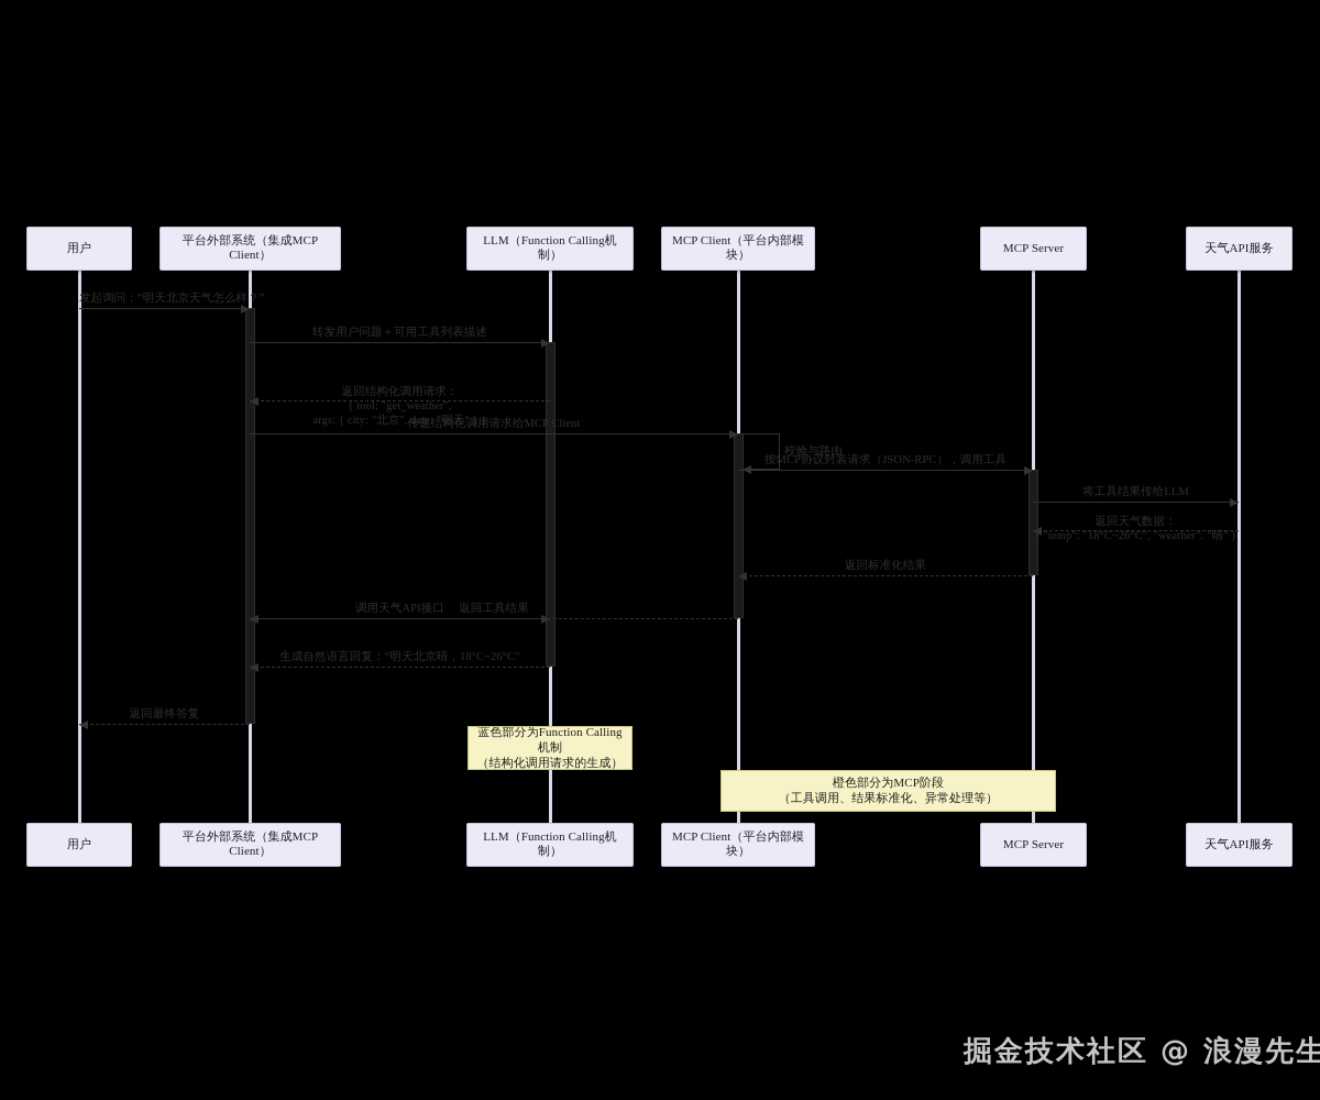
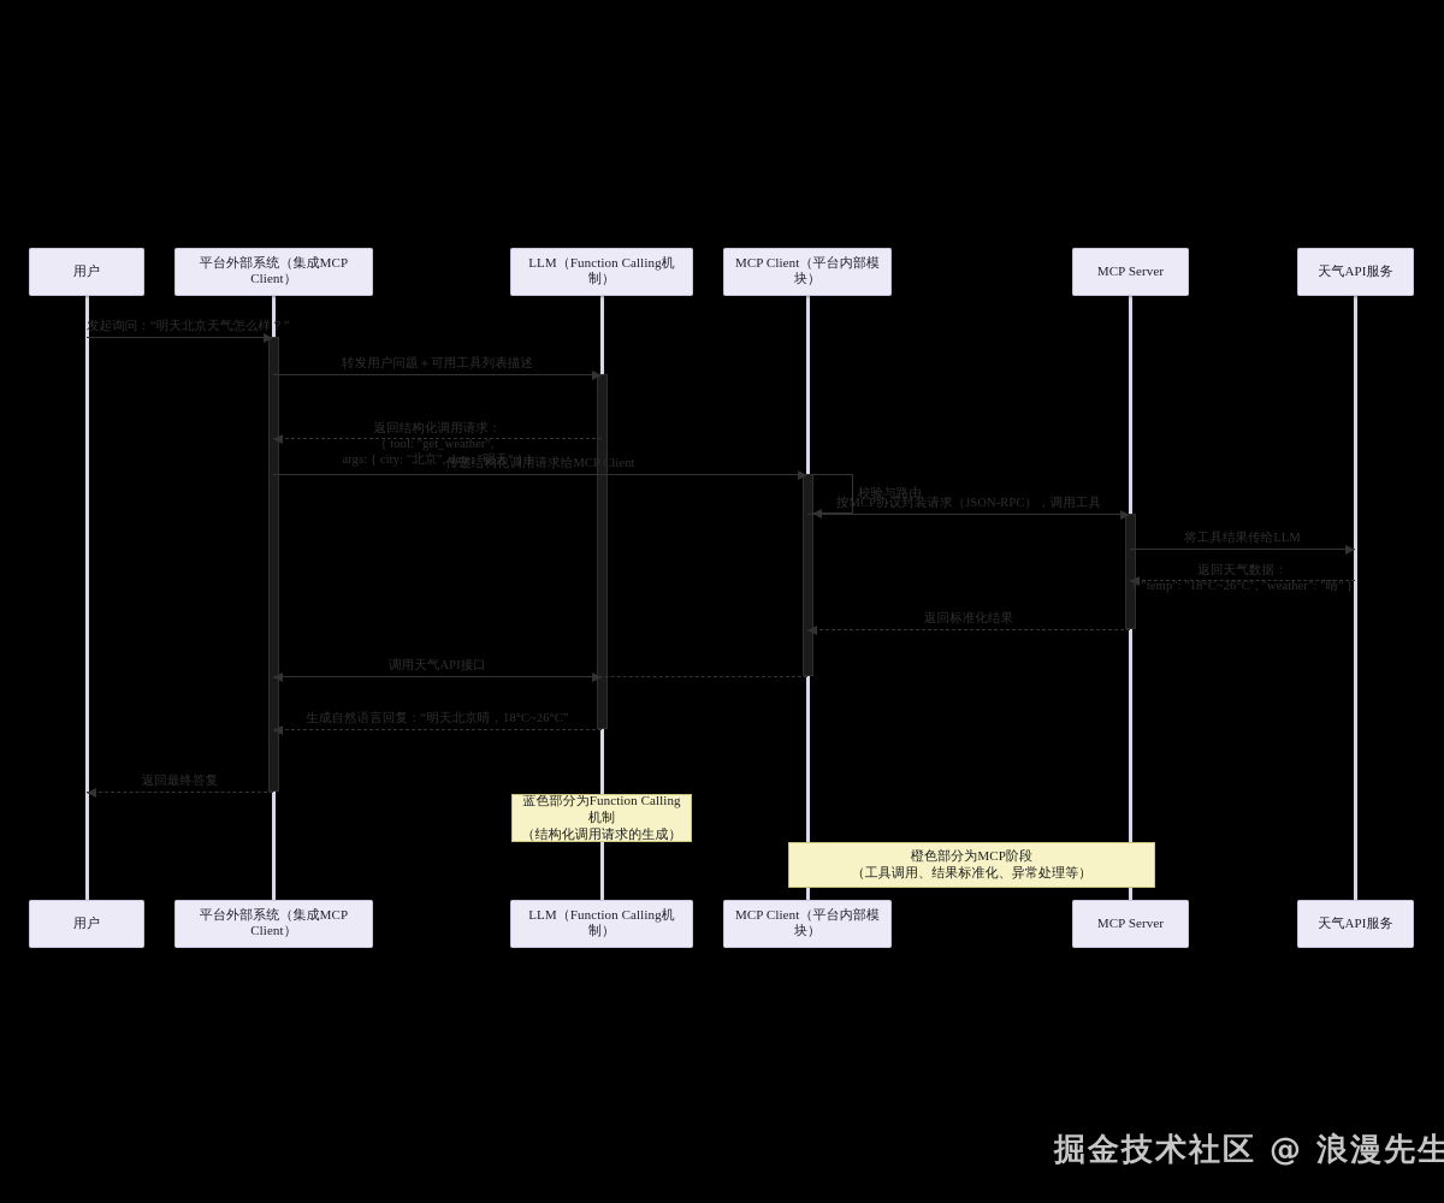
  用户
  平台外部系统（集成MCP Client）
  LLM（Function Calling机制）
  MCP Client（平台内部模块）
  MCP Server
  天气API服务
  用户
  平台外部系统（集成MCP Client）
  LLM（Function Calling机制）
  MCP Client（平台内部模块）
  MCP Server
  天气API服务
  发起询问：“明天北京天气怎么样？”
  转发用户问题＋可用工具列表描述
  返回结构化调用请求：
  { tool: "get_weather",
  args: { city: "北京", date: "明天" } }
  传递结构化调用请求给MCP Client
  按MCP协议封装请求（JSON-RPC），调用工具
  将工具结果传给LLM
  返回天气数据：
  { "temp": "18°C~26°C", "weather": "晴" }
  返回标准化结果
- 返回工具结果
  调用天气API接口
  生成自然语言回复：“明天北京晴，18°C~26°C”
  返回最终答复
  校验与路由
  蓝色部分为Function Calling机制
  （结构化调用请求的生成）
  橙色部分为MCP阶段
  （工具调用、结果标准化、异常处理等）
  掘金技术社区 @ 浪漫先生
